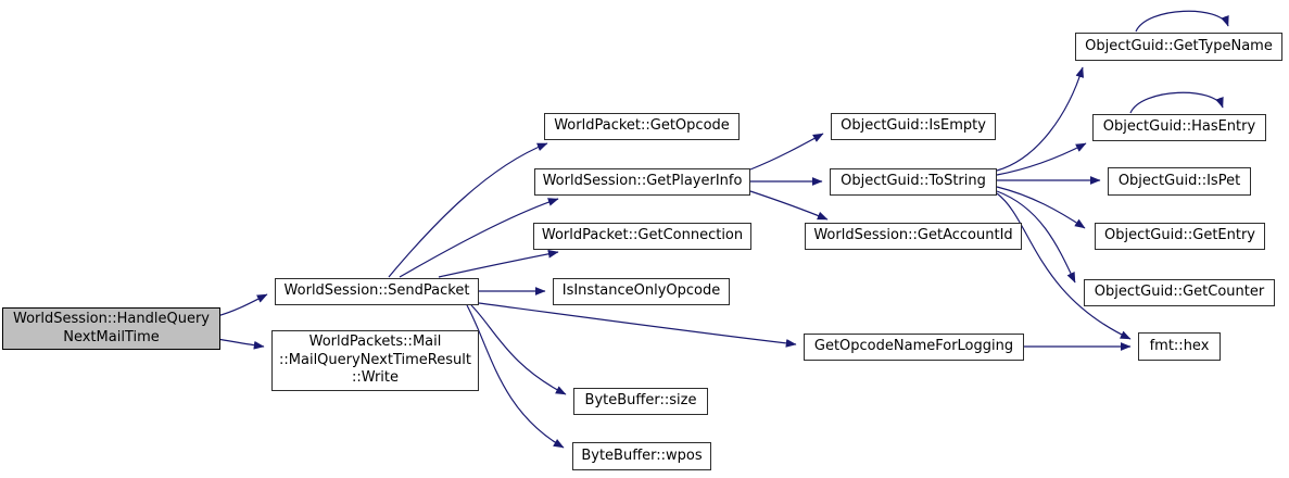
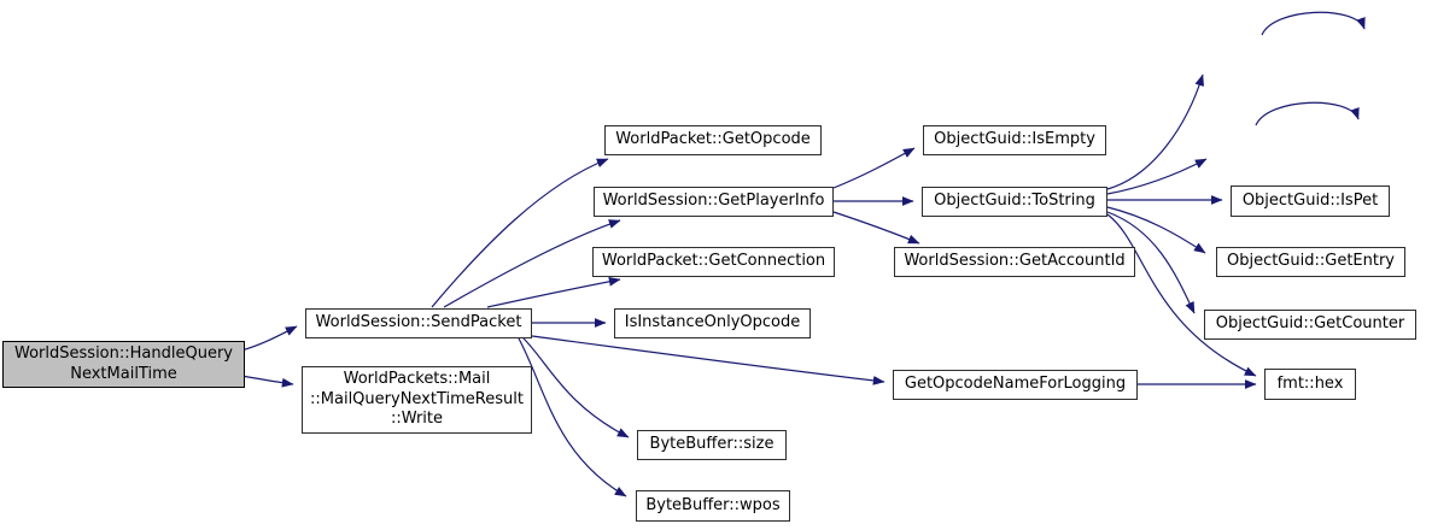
  WorldSession::HandleQuery
  NextMailTime
  WorldSession::SendPacket
  WorldPackets::Mail
  ::MailQueryNextTimeResult
  ::Write
  WorldPacket::GetOpcode
  WorldSession::GetPlayerInfo
  WorldPacket::GetConnection
  IsInstanceOnlyOpcode
  ByteBuffer::size
  ByteBuffer::wpos
  ObjectGuid::IsEmpty
  ObjectGuid::ToString
  WorldSession::GetAccountId
  GetOpcodeNameForLogging
- ObjectGuid::GetTypeName
- ObjectGuid::HasEntry
  ObjectGuid::IsPet
  ObjectGuid::GetEntry
  ObjectGuid::GetCounter
  fmt::hex
